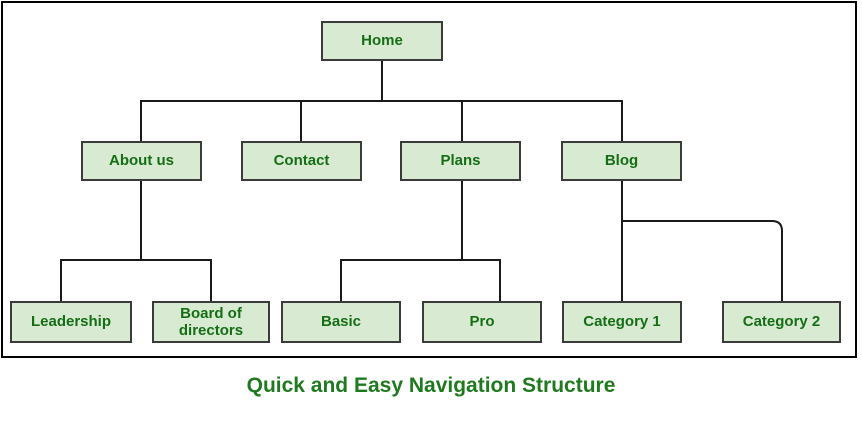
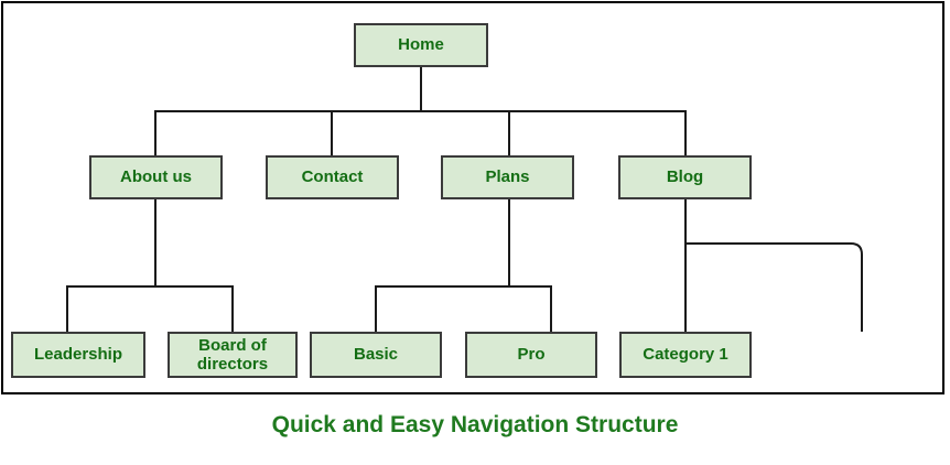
  Home
  About us
  Contact
  Plans
  Blog
  Leadership
  Board of directors
  Basic
  Pro
  Category 1
- Category 2
  Quick and Easy Navigation Structure
